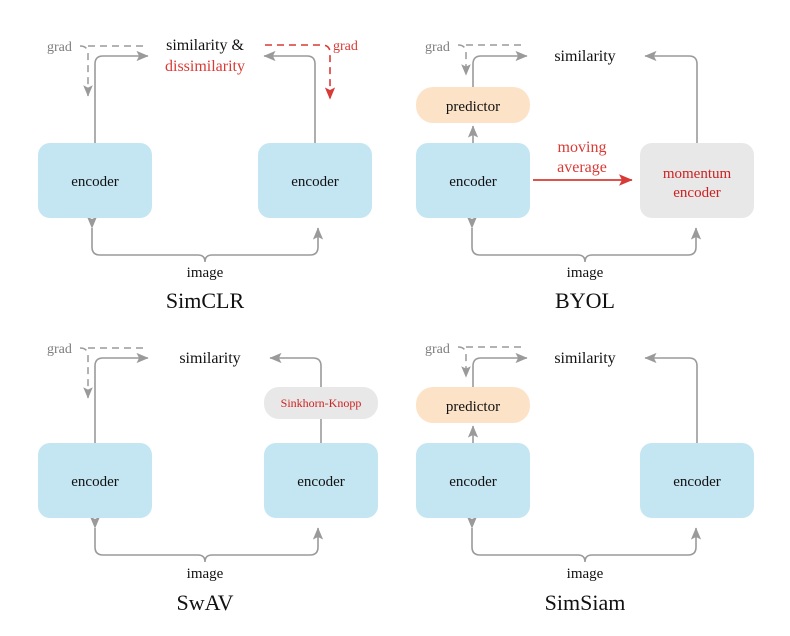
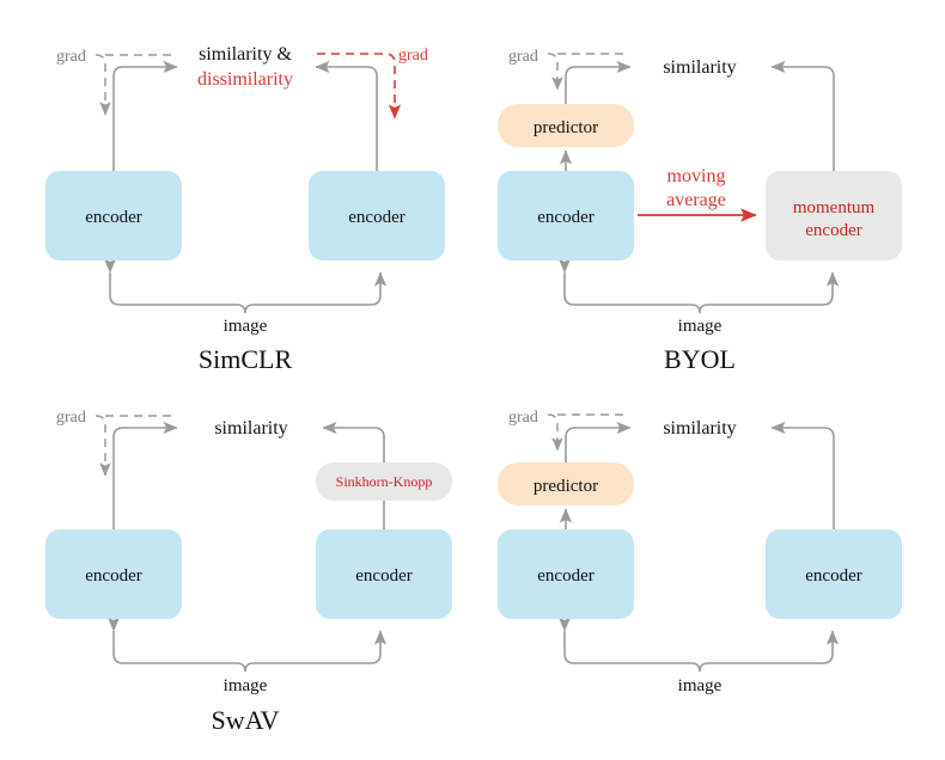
  image
  encoder
  encoder
  grad
  grad
  similarity &
  dissimilarity
  SimCLR
  image
  encoder
  predictor
  momentum
  encoder
  moving
  average
  grad
  similarity
  BYOL
  image
  encoder
  encoder
  Sinkhorn-Knopp
  grad
  similarity
  SwAV
  image
  encoder
  encoder
  predictor
  grad
  similarity
- SimSiam
